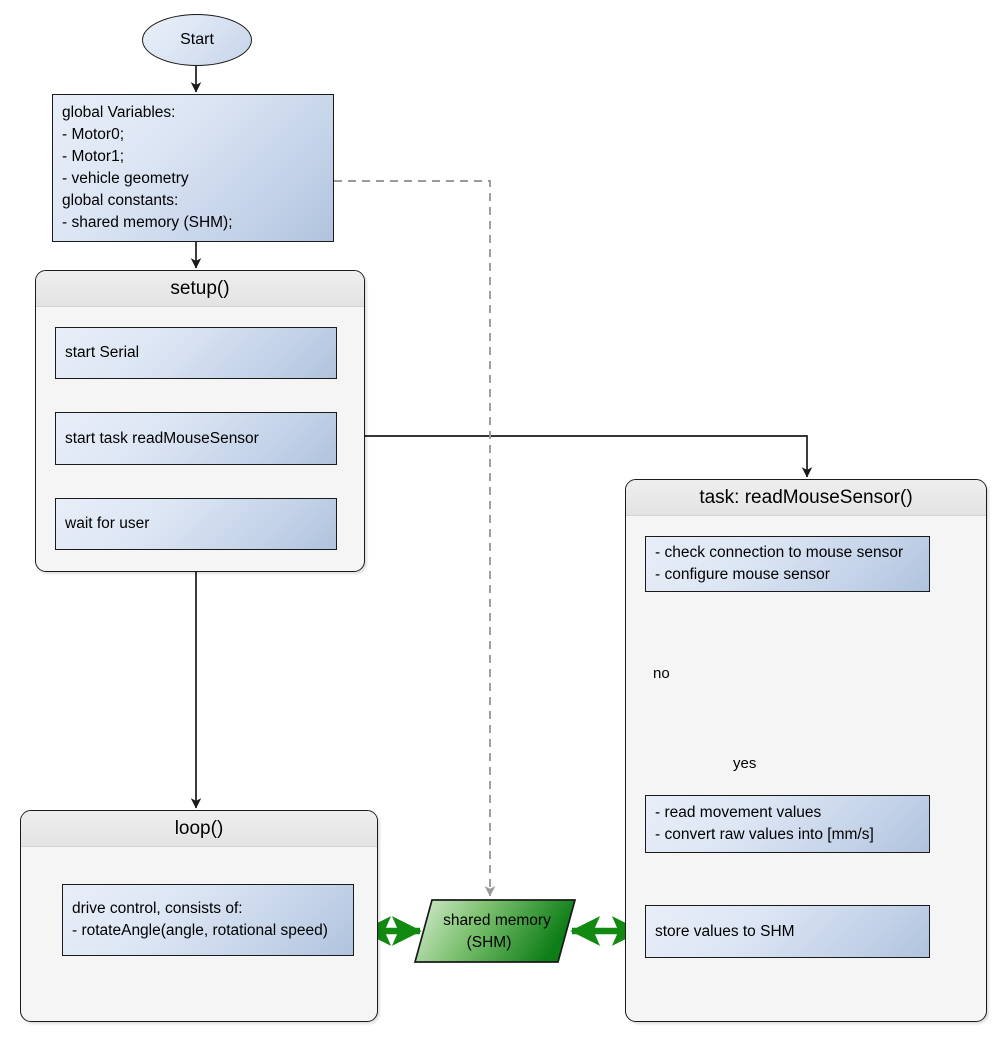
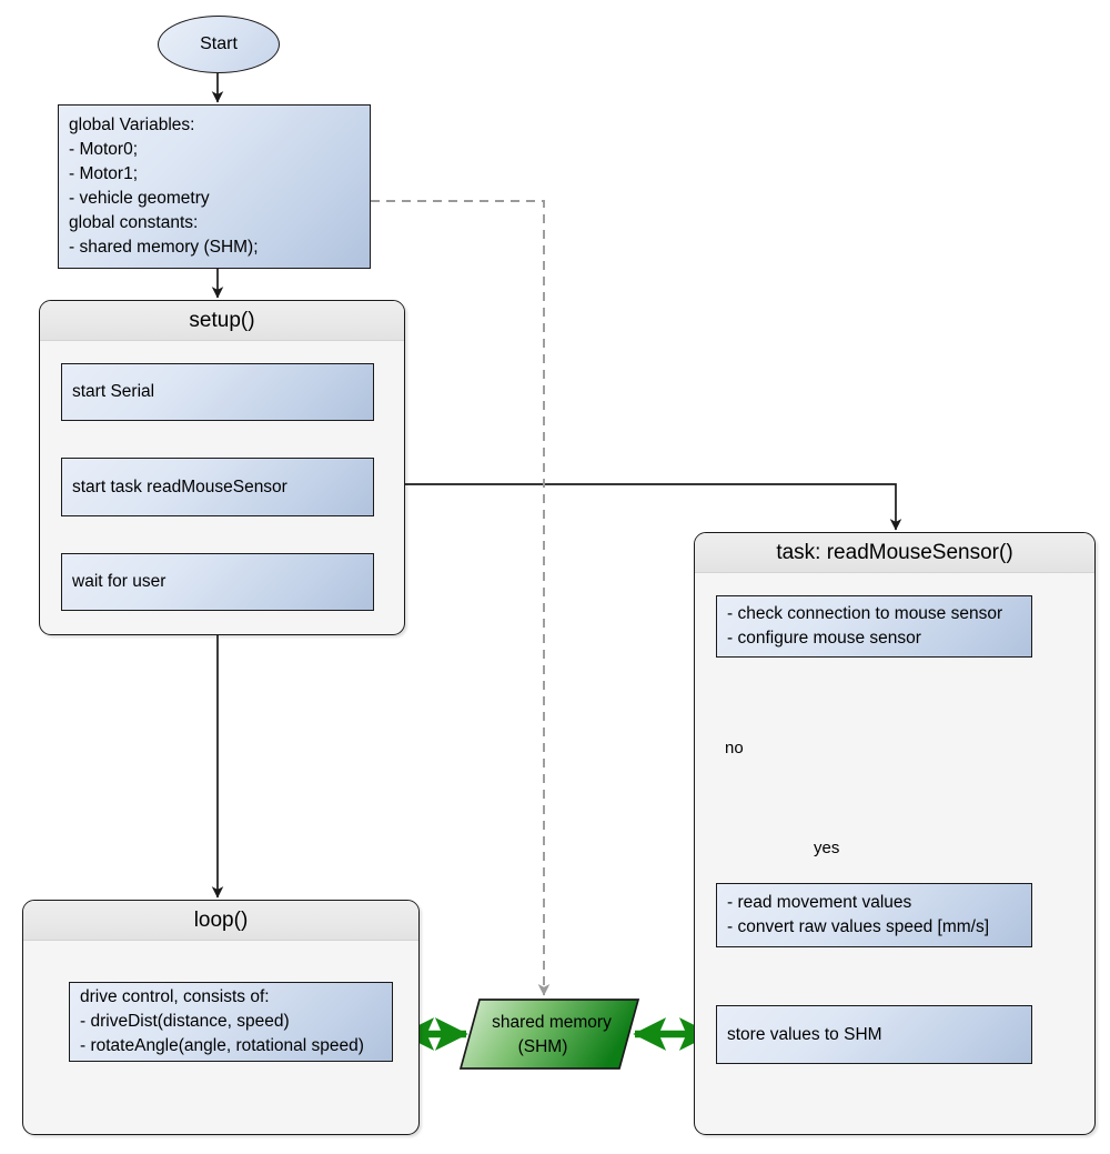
  shared memory
  (SHM)
  Start
  global Variables:
  - Motor0;
  - Motor1;
  - vehicle geometry
  global constants:
  - shared memory (SHM);
  setup()
  start Serial
  start task readMouseSensor
  wait for user
  loop()
  drive control, consists of:
+ - driveDist(distance, speed)
  - rotateAngle(angle, rotational speed)
  task: readMouseSensor()
  - check connection to mouse sensor
  - configure mouse sensor
  - read movement values
- - convert raw values into [mm/s]
+ - convert raw values speed [mm/s]
  store values to SHM
  no
  yes
